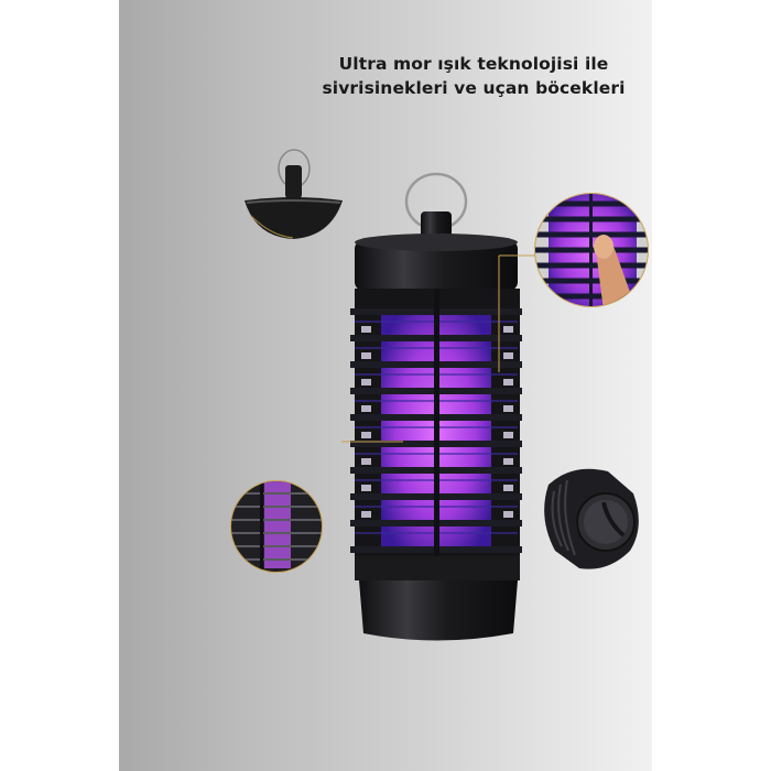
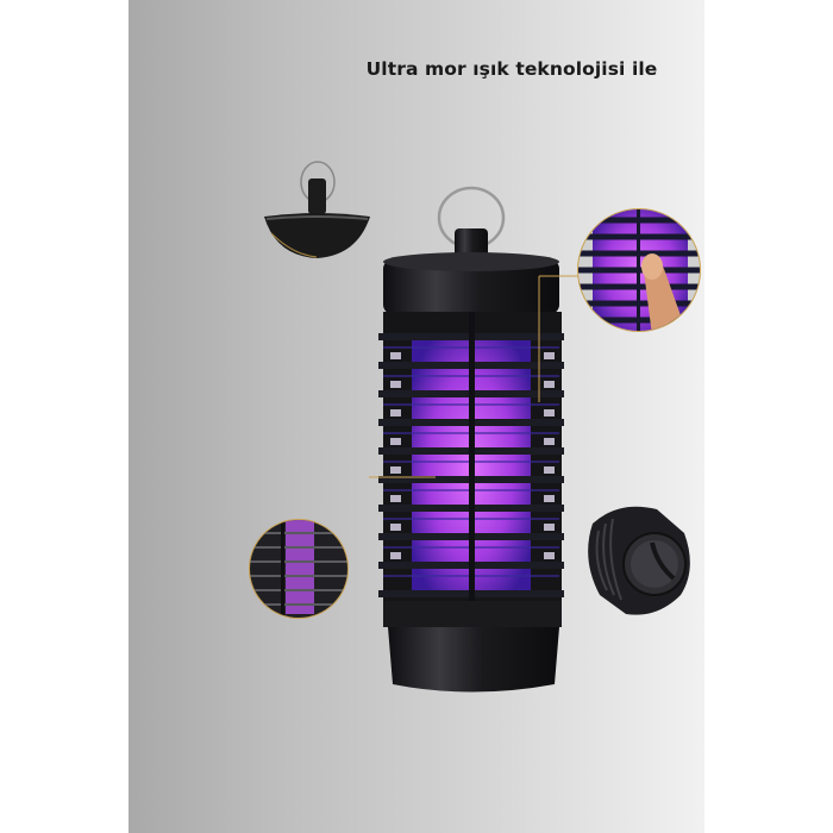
  Ultra mor ışık teknolojisi ile
- sivrisinekleri ve uçan böcekleri
